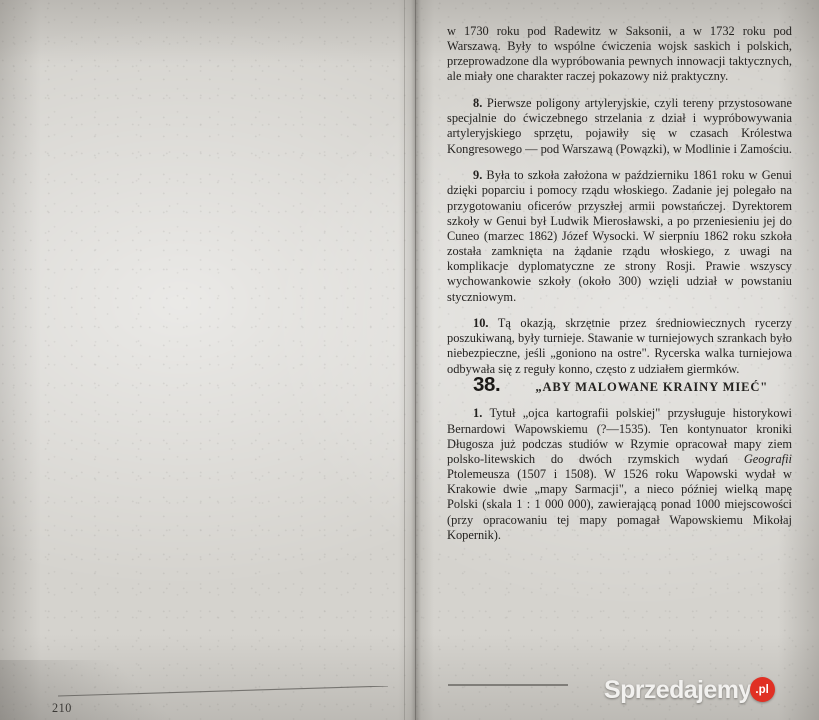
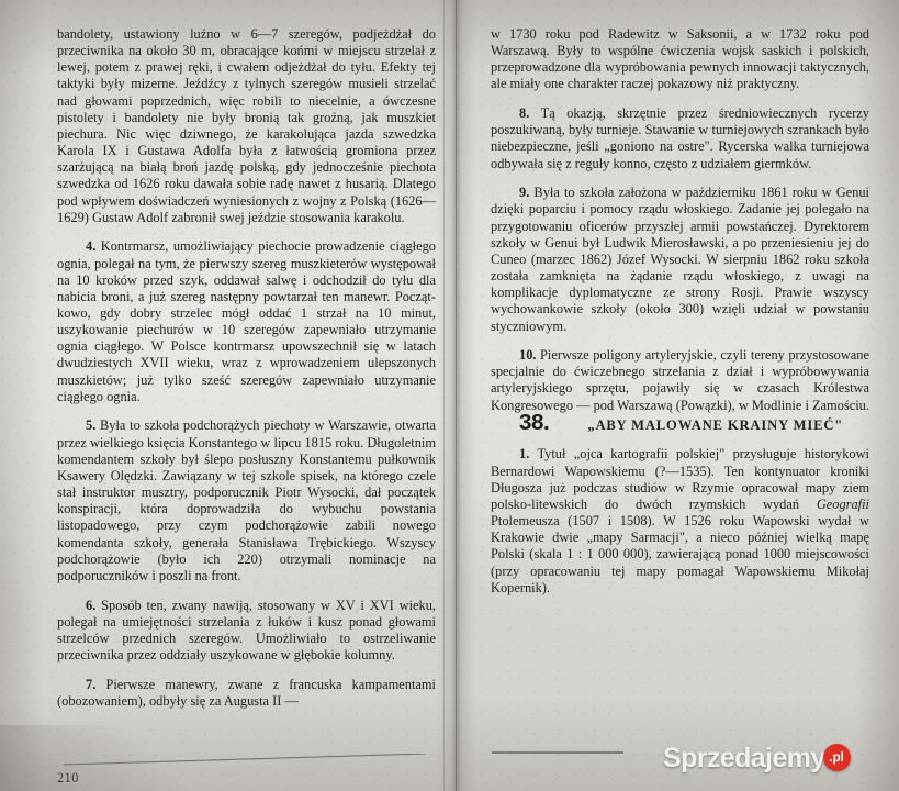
+ bandolety, ustawiony luźno w 6—7 szeregów, podjeż­dżał do przeciwnika na około 30 m, obracające końmi w miejscu strzelał z lewej, potem z prawej ręki, i cwa­łem odjeżdżał do tyłu. Efekty tej taktyki były mizerne. Jeźdźcy z tylnych szeregów musieli strzelać nad głowa­mi poprzednich, więc robili to niecelnie, a ówczesne pistolety i bandolety nie były bronią tak groźną, jak muszkiet piechura. Nic więc dziwnego, że karakolująca jazda szwedzka Karola IX i Gustawa Adolfa była z ła­twością gromiona przez szarżującą na białą broń jazdę polską, gdy jednocześnie piechota szwedzka od 1626 roku dawała sobie radę nawet z husarią. Dlatego pod wpływem doświadczeń wyniesionych z wojny z Polską (1626—1629) Gustaw Adolf zabronił swej jeździe stoso­wania karakolu.
+ 4. Kontrmarsz, umożliwiający piechocie prowadze­nie ciągłego ognia, polegał na tym, że pierwszy szereg muszkieterów występował na 10 kroków przed szyk, oddawał salwę i odchodził do tyłu dla nabicia broni, a już szereg następny powtarzał ten manewr. Począt­kowo, gdy dobry strzelec mógł oddać 1 strzał na 10 minut, uszykowanie piechurów w 10 szeregów zapew­niało utrzymanie ognia ciągłego. W Polsce kontrmarsz upowszechnił się w latach dwudziestych XVII wieku, wraz z wprowadzeniem ulepszonych muszkietów; już tylko sześć szeregów zapewniało utrzymanie ciągłego ognia.
+ 5. Była to szkoła podchorążych piechoty w War­szawie, otwarta przez wielkiego księcia Konstantego w lipcu 1815 roku. Długoletnim komendantem szkoły był ślepo posłuszny Konstantemu pułkownik Ksawery Olędzki. Zawiązany w tej szkole spisek, na którego czele stał instruktor musztry, podporucznik Piotr Wy­socki, dał początek konspiracji, która doprowadziła do wybuchu powstania listopadowego, przy czym podcho­rążowie zabili nowego komendanta szkoły, generała Stanisława Trębickiego. Wszyscy podchorążowie (było ich 220) otrzymali nominacje na podporuczników i po­szli na front.
+ 6. Sposób ten, zwany nawiją, stosowany w XV i XVI wieku, polegał na umiejętności strzelania z łu­ków i kusz ponad głowami strzelców przednich szere­gów. Umożliwiało to ostrzeliwanie przeciwnika przez oddziały uszykowane w głębokie kolumny.
+ 7. Pierwsze manewry, zwane z francuska kampa­mentami (obozowaniem), odbyły się za Augusta II —
  w 1730 roku pod Radewitz w Saksonii, a w 1732 roku pod Warszawą. Były to wspólne ćwiczenia wojsk sa­skich i polskich, przeprowadzone dla wypróbowania pewnych innowacji taktycznych, ale miały one cha­rakter raczej pokazowy niż praktyczny.
- 8. Pierwsze poligony artyleryjskie, czyli tereny przystosowane specjalnie do ćwiczebnego strzelania z dział i wypróbowywania artyleryjskiego sprzętu, po­jawiły się w czasach Królestwa Kongresowego — pod Warszawą (Powązki), w Modlinie i Zamościu.
+ 8. Tą okazją, skrzętnie przez średniowiecznych rycerzy poszukiwaną, były turnieje. Stawanie w tur­niejowych szrankach było niebezpieczne, jeśli „gonio­no na ostre". Rycerska walka turniejowa odbywała się z reguły konno, często z udziałem giermków.
  9. Była to szkoła założona w październiku 1861 roku w Genui dzięki poparciu i pomocy rządu włoskiego. Za­danie jej polegało na przygotowaniu oficerów przyszłej armii powstańczej. Dyrektorem szkoły w Genui był Ludwik Mierosławski, a po przeniesieniu jej do Cuneo (marzec 1862) Józef Wysocki. W sierpniu 1862 roku szkoła została zamknięta na żądanie rządu włoskiego, z uwagi na komplikacje dyplomatyczne ze strony Rosji. Prawie wszyscy wychowankowie szkoły (około 300) wzięli udział w powstaniu styczniowym.
- 10. Tą okazją, skrzętnie przez średniowiecznych rycerzy poszukiwaną, były turnieje. Stawanie w tur­niejowych szrankach było niebezpieczne, jeśli „gonio­no na ostre". Rycerska walka turniejowa odbywała się z reguły konno, często z udziałem giermków.
+ 10. Pierwsze poligony artyleryjskie, czyli tereny przystosowane specjalnie do ćwiczebnego strzelania z dział i wypróbowywania artyleryjskiego sprzętu, po­jawiły się w czasach Królestwa Kongresowego — pod Warszawą (Powązki), w Modlinie i Zamościu.
  38.
  „ABY MALOWANE KRAINY MIEĆ"
  1. Tytuł „ojca kartografii polskiej" przysługuje historykowi Bernardowi Wapowskiemu (?—1535). Ten kontynuator kroniki Długosza już podczas studiów w Rzymie opracował mapy ziem polsko-litewskich do dwóch rzymskich wydań Geografii Ptolemeusza (1507 i 1508). W 1526 roku Wapowski wydał w Krakowie dwie „mapy Sarmacji", a nieco później wielką mapę Polski (skala 1 : 1 000 000), zawierającą ponad 1000 miej­scowości (przy opracowaniu tej mapy pomagał Wa­powskiemu Mikołaj Kopernik).
  210
  Sprzedajemy
  .pl
